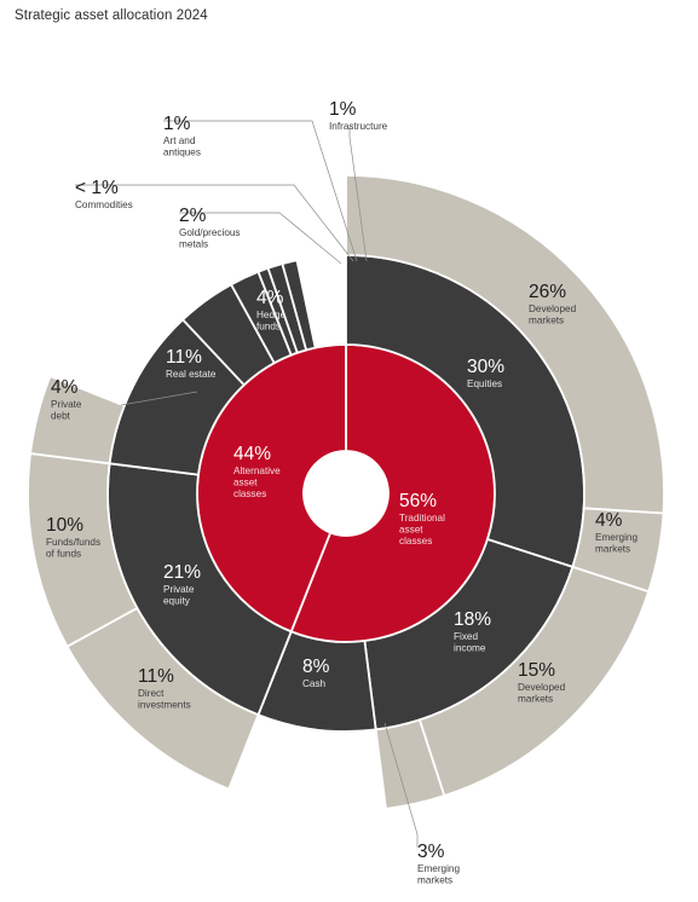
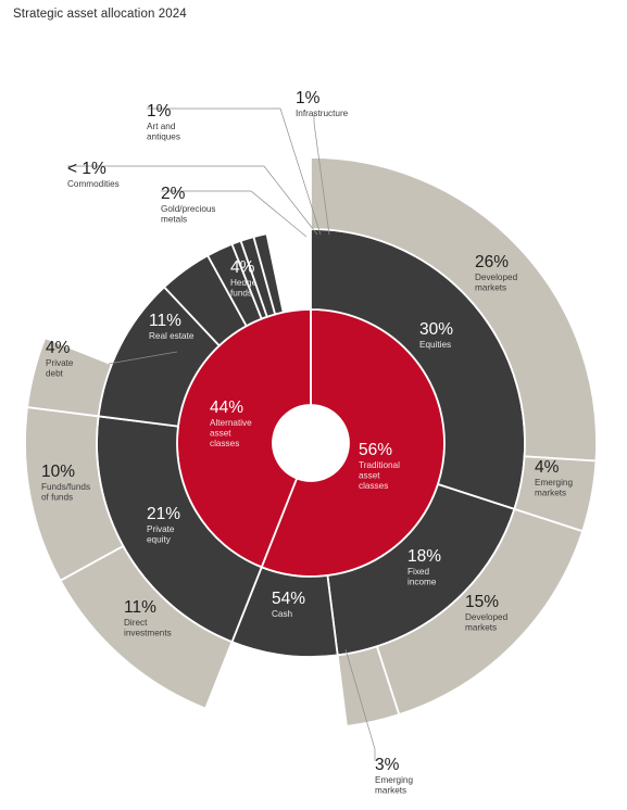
  Strategic asset allocation 2024
  44%
  Alternative
  asset
  classes
  56%
  Traditional
  asset
  classes
  30%
  Equities
  18%
  Fixed
  income
- 8%
+ 54%
  Cash
  21%
  Private
  equity
  11%
  Real estate
  4%
  Hedge
  funds
  26%
  Developed
  markets
  4%
  Emerging
  markets
  15%
  Developed
  markets
  11%
  Direct
  investments
  10%
  Funds/funds
  of funds
  1%
  Infrastructure
  1%
  Art and
  antiques
  < 1%
  Commodities
  2%
  Gold/precious
  metals
  4%
  Private
  debt
  3%
  Emerging
  markets
